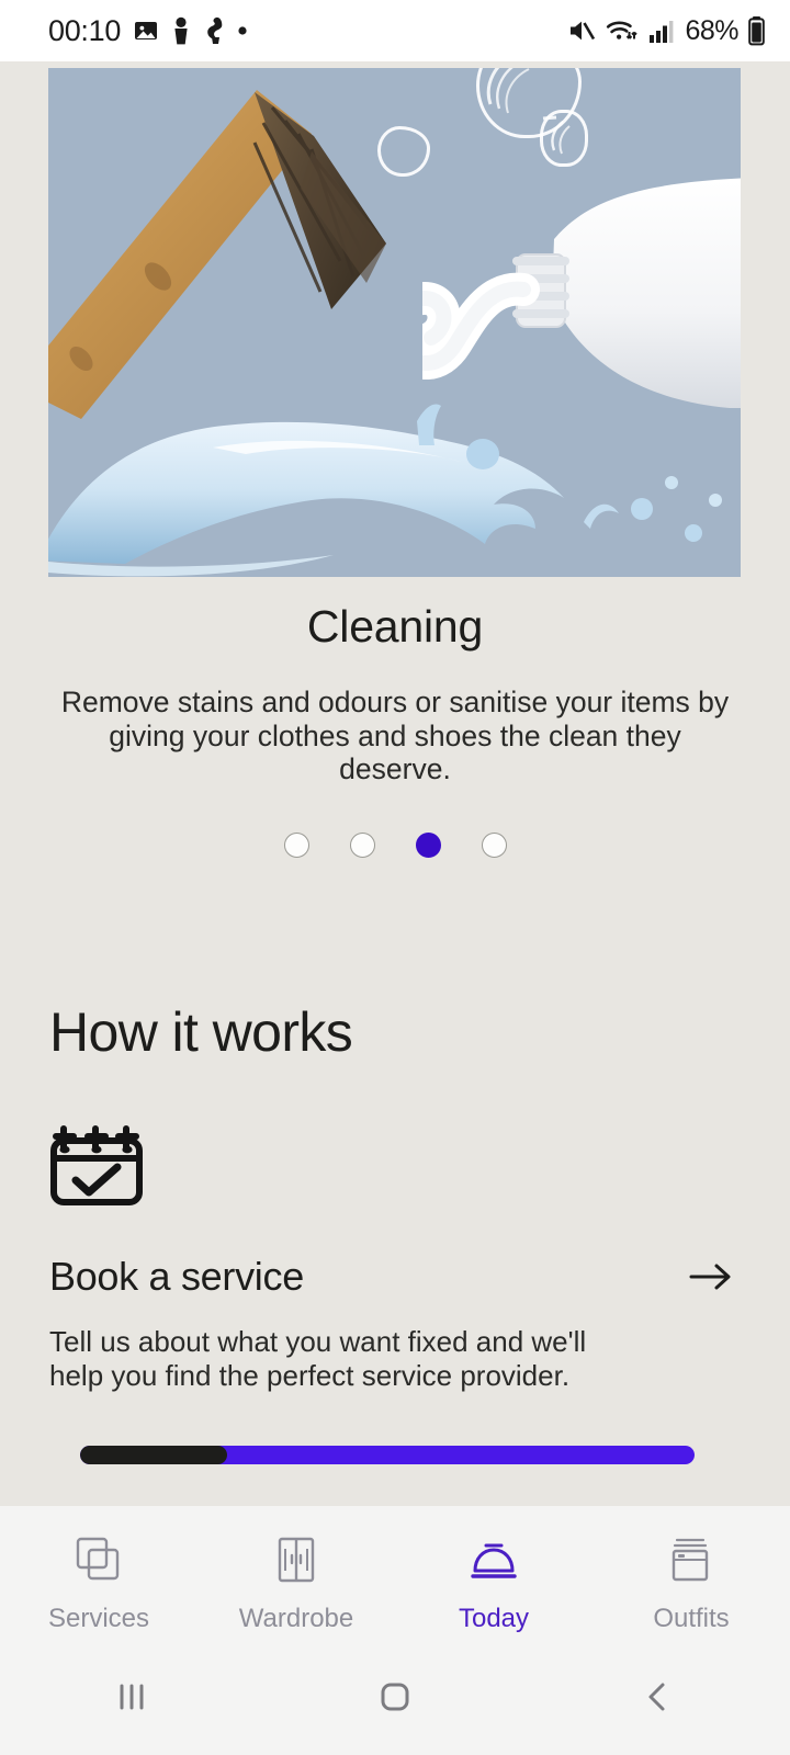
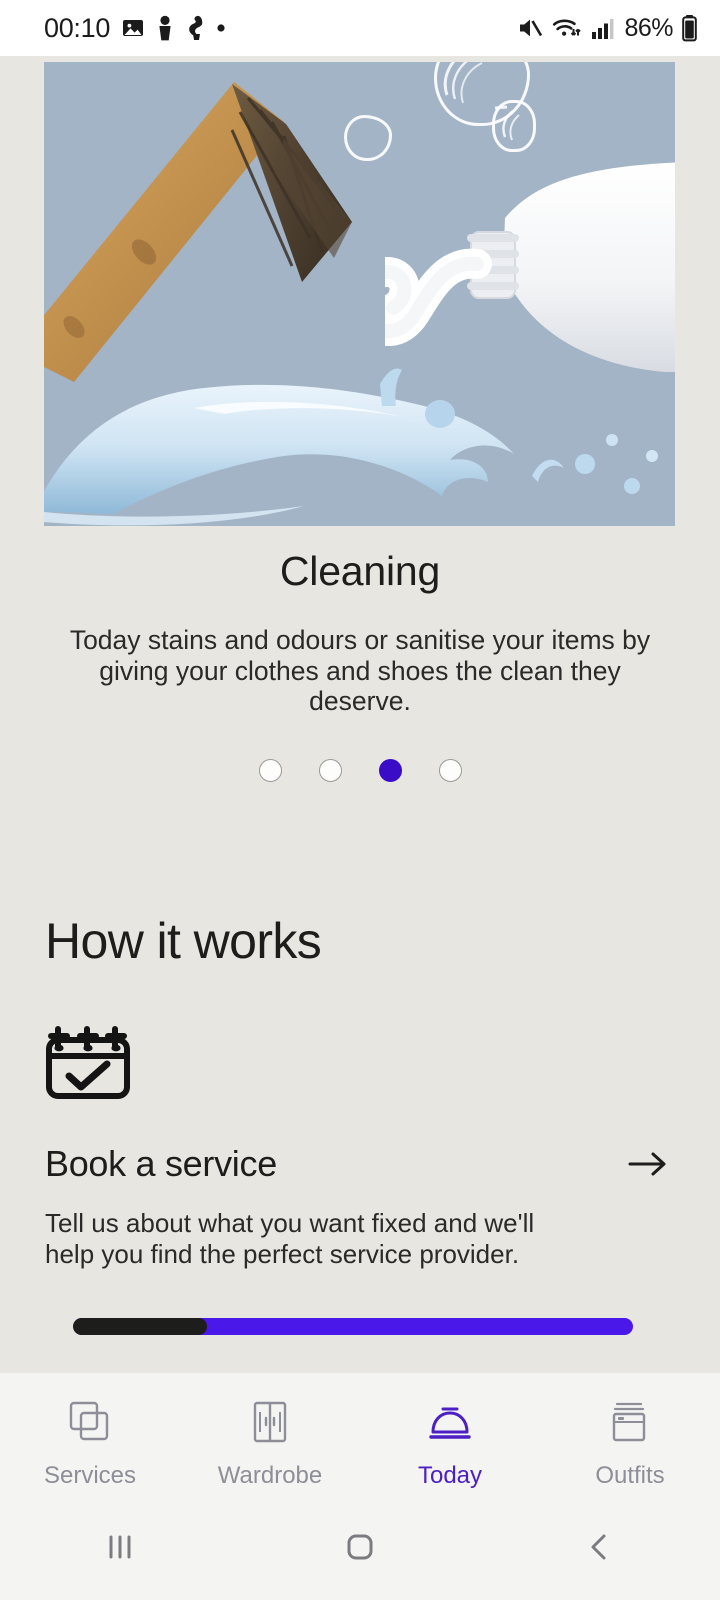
  00:10
- 68%
+ 86%
  Cleaning
- Remove stains and odours or sanitise your items by giving your clothes and shoes the clean they deserve.
+ Today stains and odours or sanitise your items by giving your clothes and shoes the clean they deserve.
  How it works
  Book a service
  Tell us about what you want fixed and we'll help you find the perfect service provider.
  Services
  Wardrobe
  Today
  Outfits
